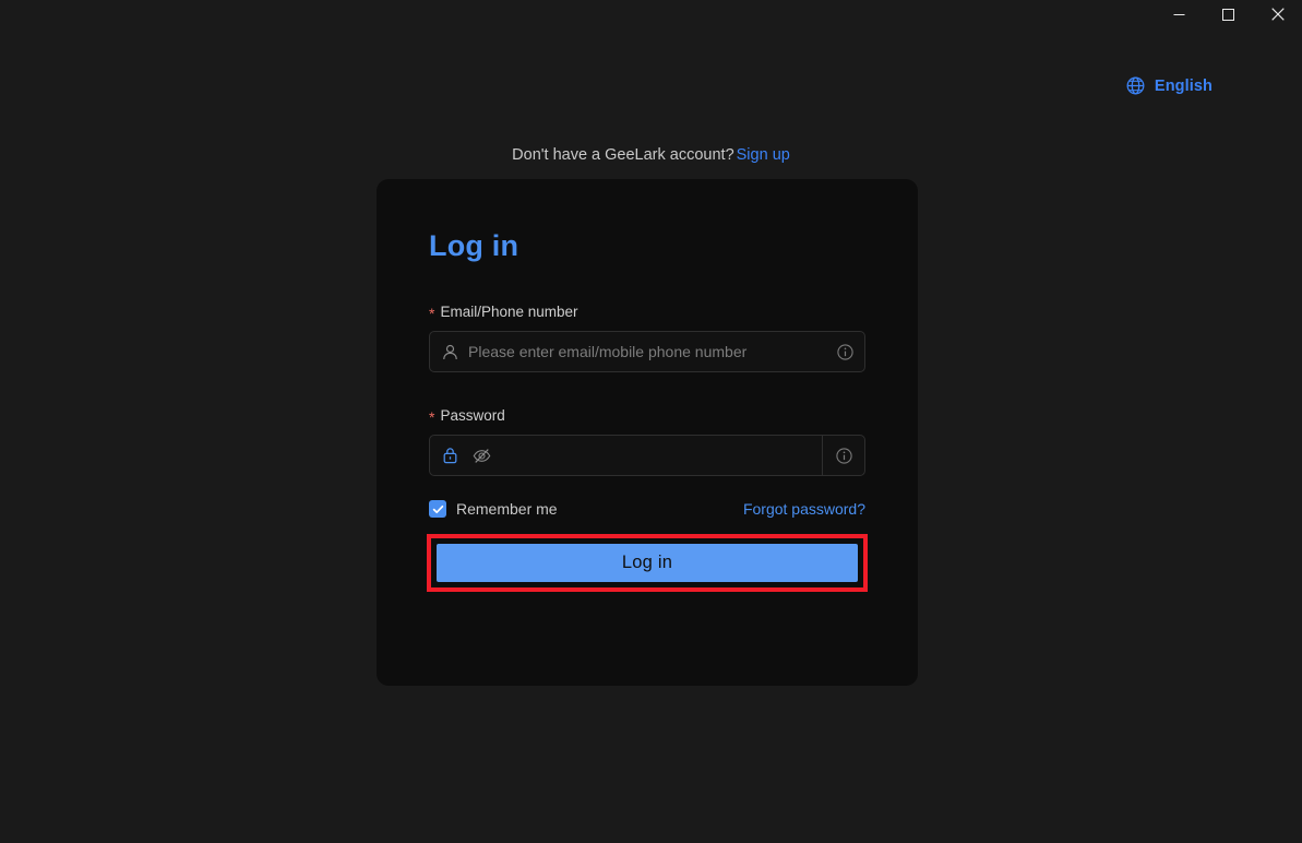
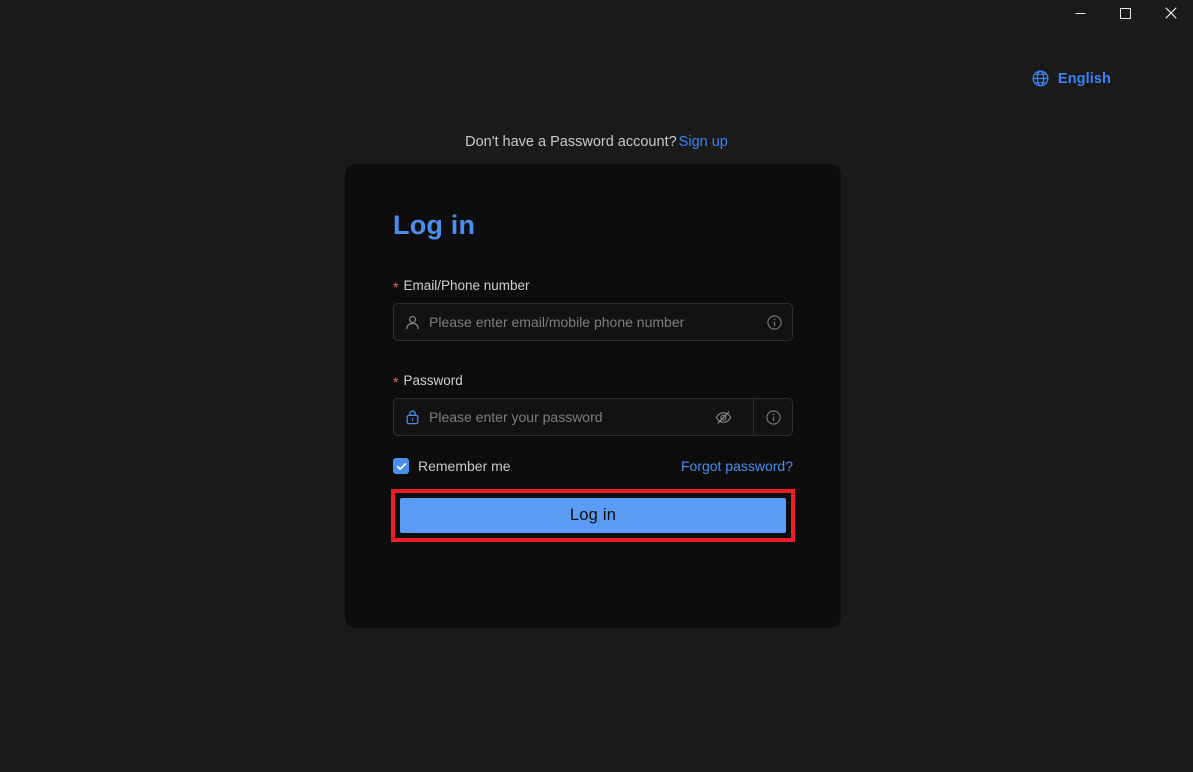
  English
- Don't have a GeeLark account? Sign up
+ Don't have a Password account? Sign up
  Log in
  *
  Email/Phone number
  Please enter email/mobile phone number
  *
  Password
+ Please enter your password
  Remember me
  Forgot password?
  Log in
